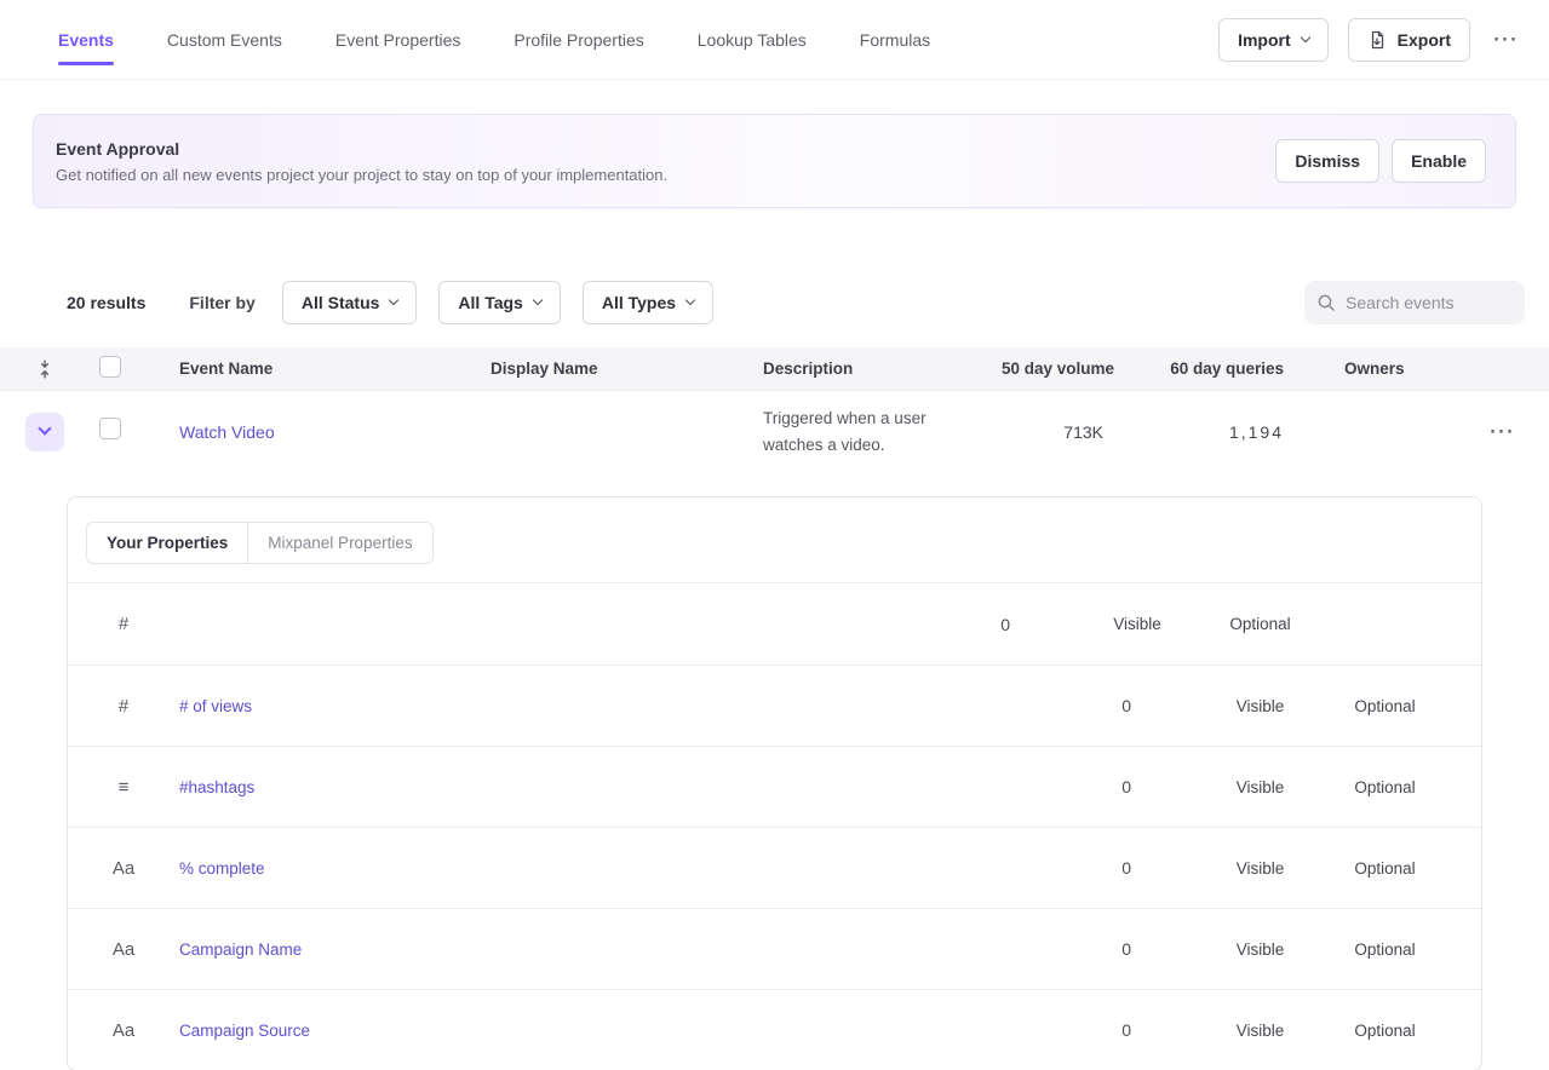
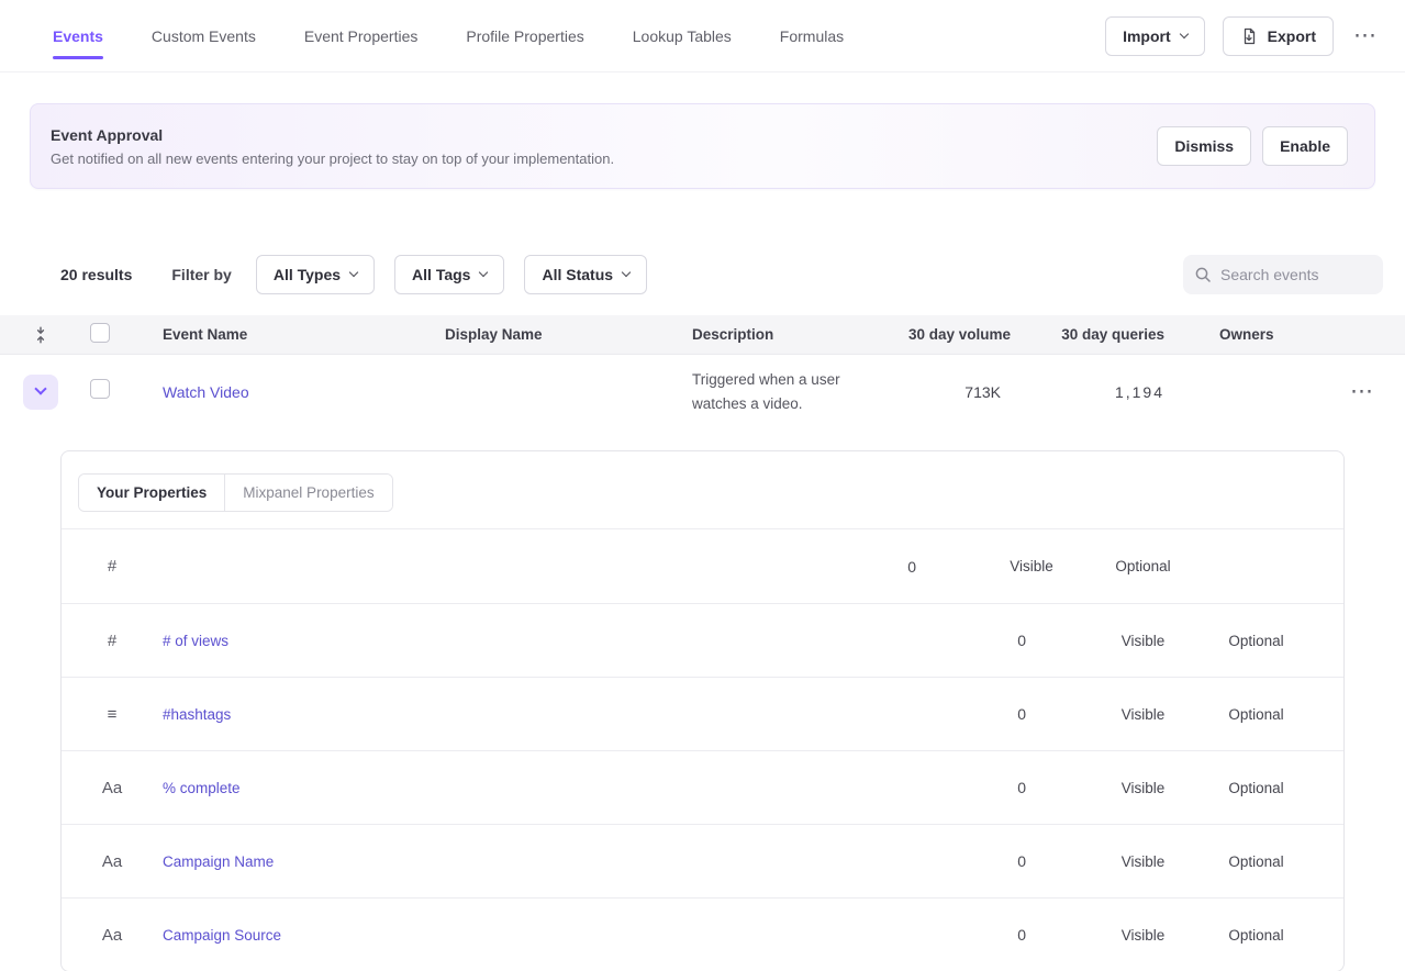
  Events
  Custom Events
  Event Properties
  Profile Properties
  Lookup Tables
  Formulas
  Import
  Export
  ⋯
  Event Approval
- Get notified on all new events project your project to stay on top of your implementation.
+ Get notified on all new events entering your project to stay on top of your implementation.
  Dismiss
  Enable
  20 results
  Filter by
- All Status
+ All Types
  All Tags
- All Types
+ All Status
  Search events
  Event Name
  Display Name
  Description
- 50 day volume
+ 30 day volume
- 60 day queries
+ 30 day queries
  Owners
  Watch Video
  Triggered when a user watches a video.
  713K
  1,194
  ⋯
  Your Properties
  Mixpanel Properties
  #
  0
  Visible
  Optional
  #
  # of views
  0
  Visible
  Optional
  ≡
  #hashtags
  0
  Visible
  Optional
  Aa
  % complete
  0
  Visible
  Optional
  Aa
  Campaign Name
  0
  Visible
  Optional
  Aa
  Campaign Source
  0
  Visible
  Optional
